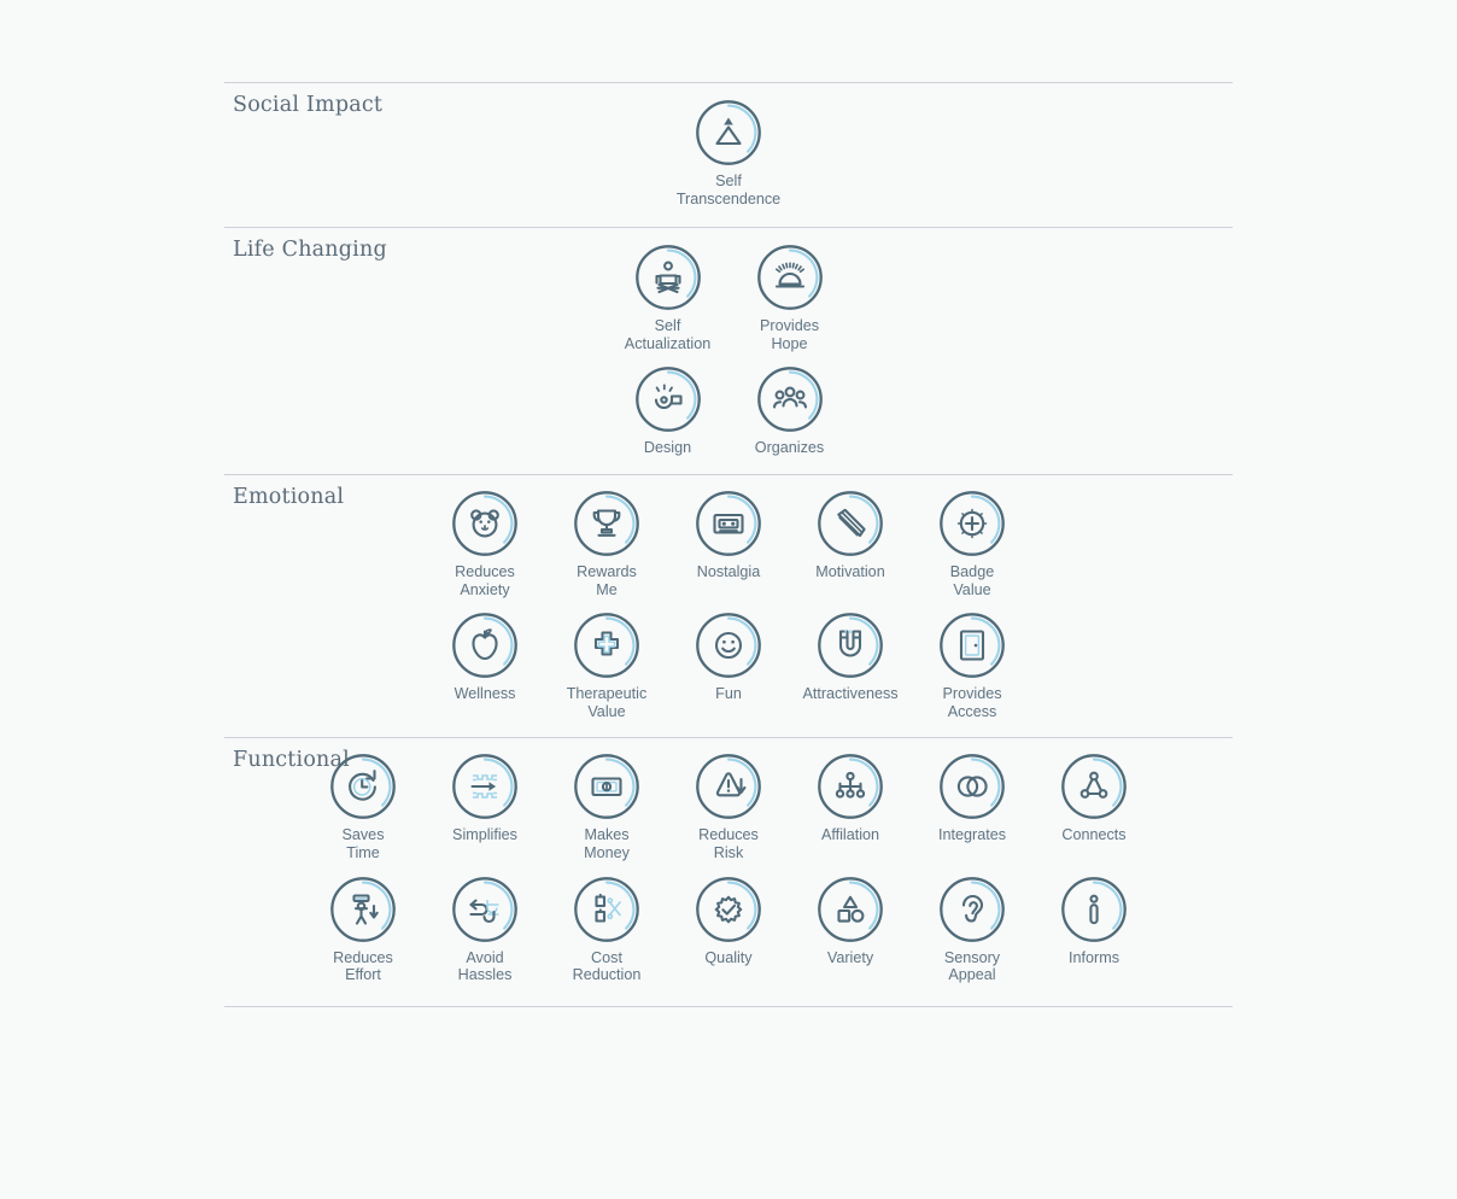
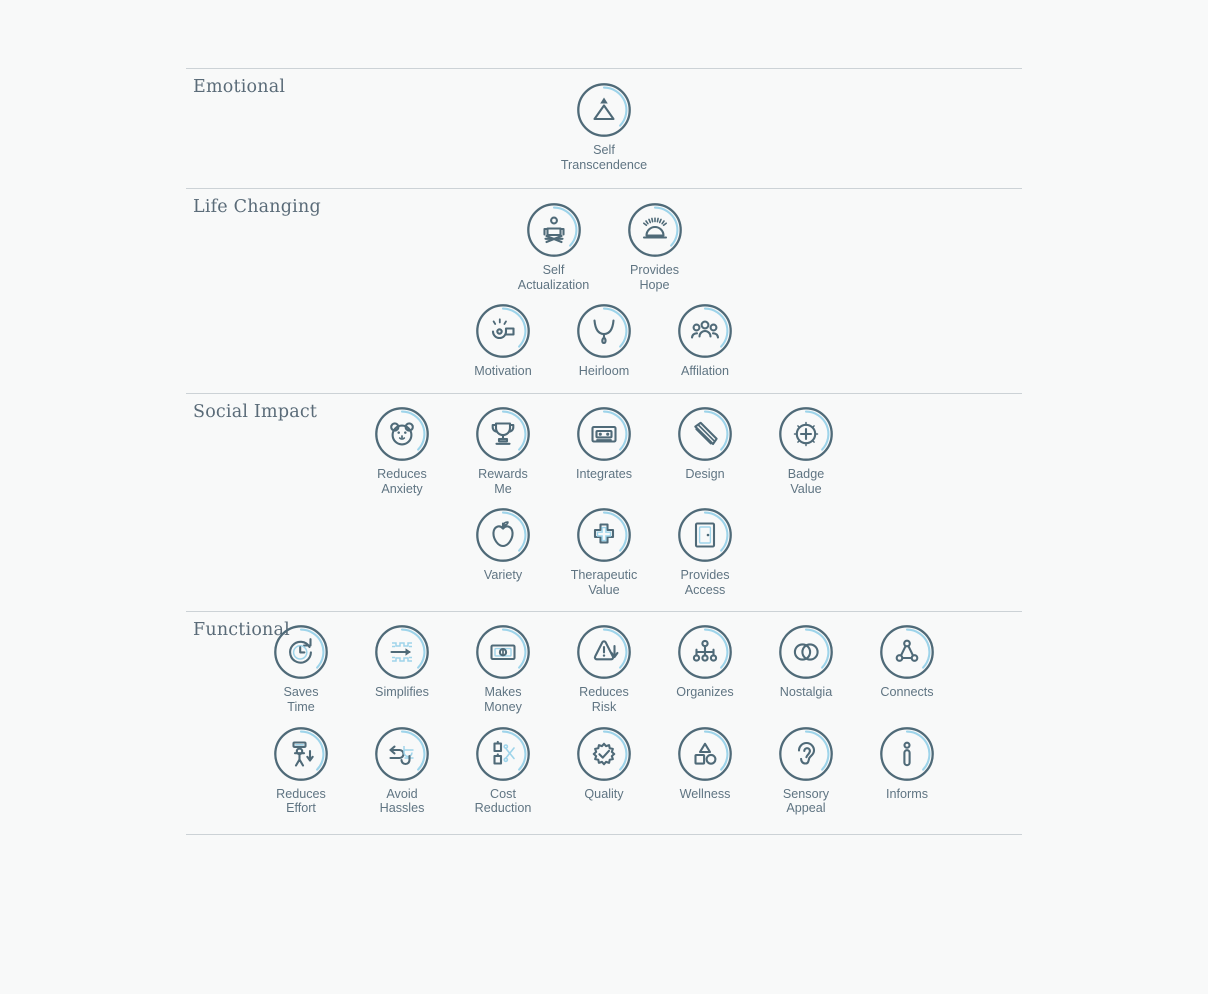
- Social Impact
+ Emotional
  Self
  Transcendence
  Life Changing
  Self
  Actualization
  Provides
  Hope
- Design
+ Motivation
+ Heirloom
- Organizes
+ Affilation
- Emotional
+ Social Impact
  Reduces
  Anxiety
  Rewards
  Me
- Nostalgia
+ Integrates
- Motivation
+ Design
  Badge
  Value
- Wellness
+ Variety
  Therapeutic
  Value
- Fun
- Attractiveness
  Provides
  Access
  Functiona
  Saves
  Time
  Simplifies
  Makes
  Money
  Reduces
  Risk
- Affilation
+ Organizes
- Integrates
+ Nostalgia
  Connects
  Reduces
  Effort
  Avoid
  Hassles
  Cost
  Reduction
  Quality
- Variety
+ Wellness
  Sensory
  Appeal
  Informs
